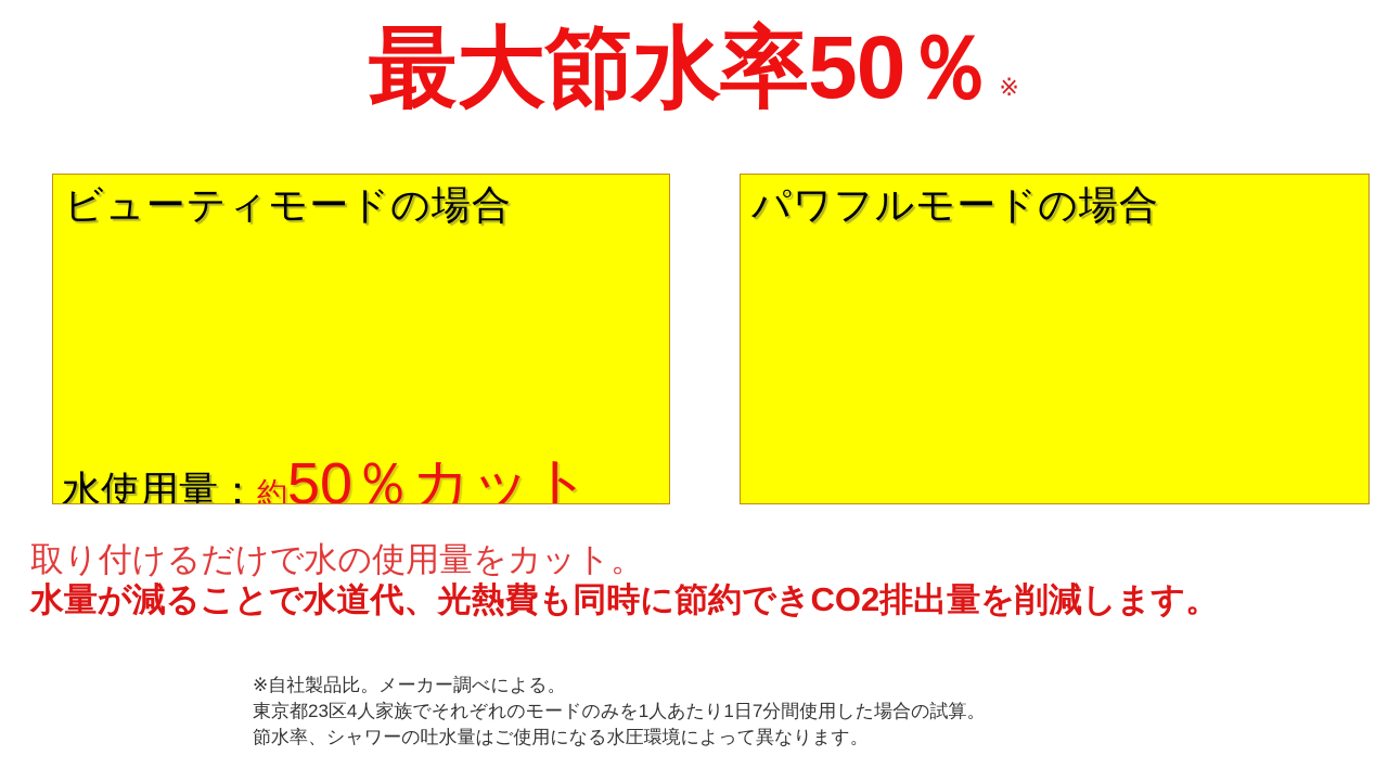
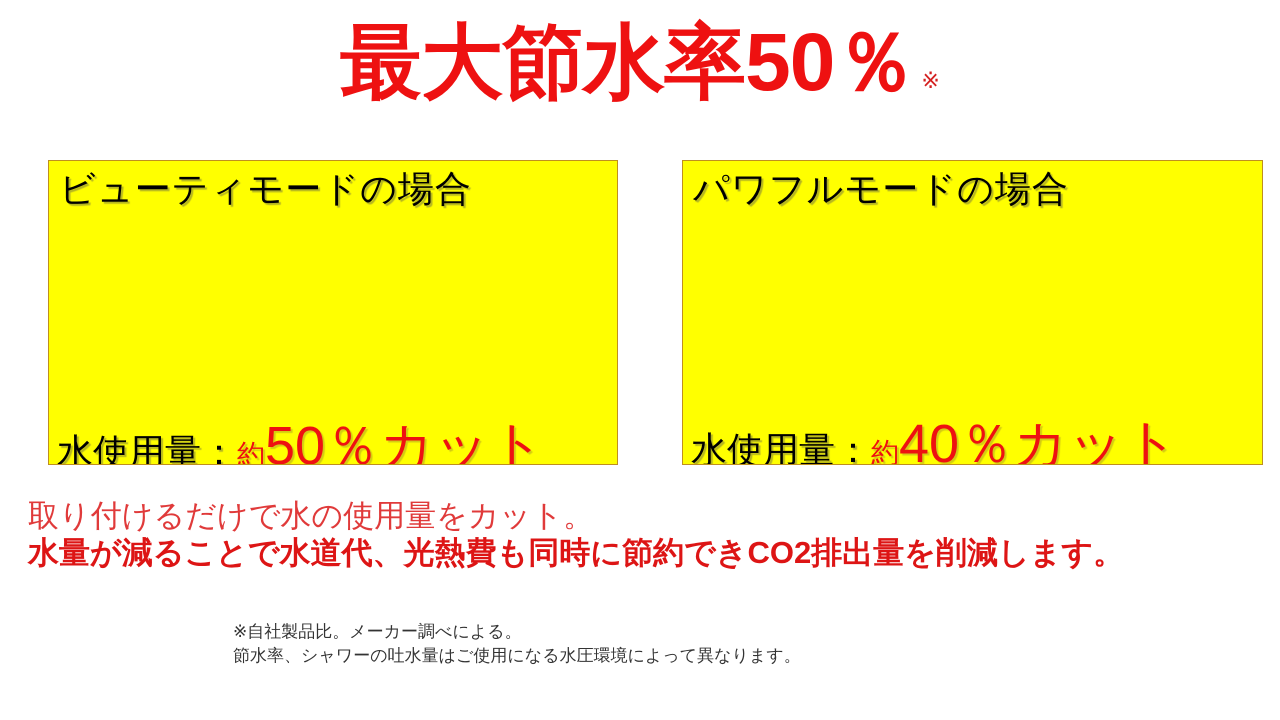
  最大節水率50％ ※
  ビューティモードの場合
  水使用量：約50％カット
  パワフルモードの場合
+ 水使用量：約40％カット
  取り付けるだけで水の使用量をカット。
  水量が減ることで水道代、光熱費も同時に節約できCO2排出量を削減します。
  ※自社製品比。メーカー調べによる。
- 東京都23区4人家族でそれぞれのモードのみを1人あたり1日7分間使用した場合の試算。
  節水率、シャワーの吐水量はご使用になる水圧環境によって異なります。
